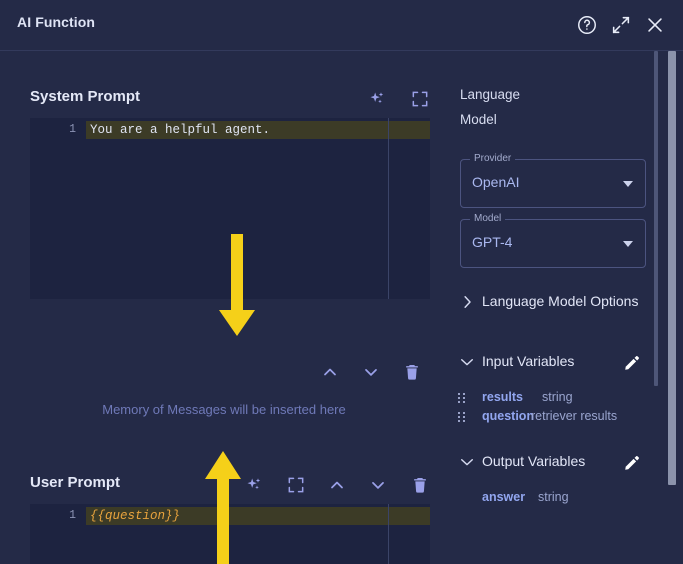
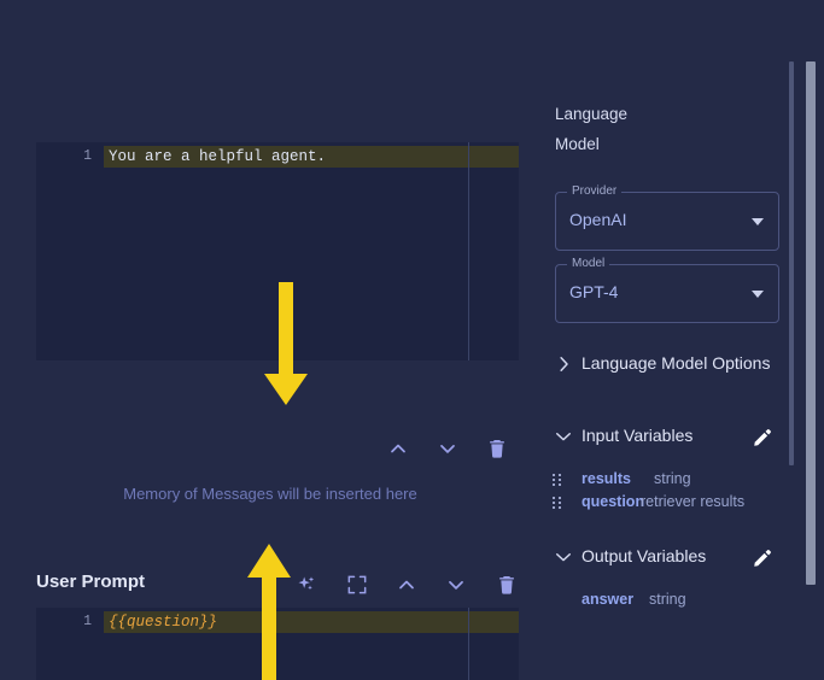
- AI Function
- System Prompt
  1
  You are a helpful agent.
  Memory of Messages will be inserted here
  User Prompt
  1
  {{question}}
  Language
  Model
  Provider
  OpenAI
  Model
  GPT-4
  Language Model Options
  Input Variables
  results
  string
  question
  retriever results
  Output Variables
  answer
  string
